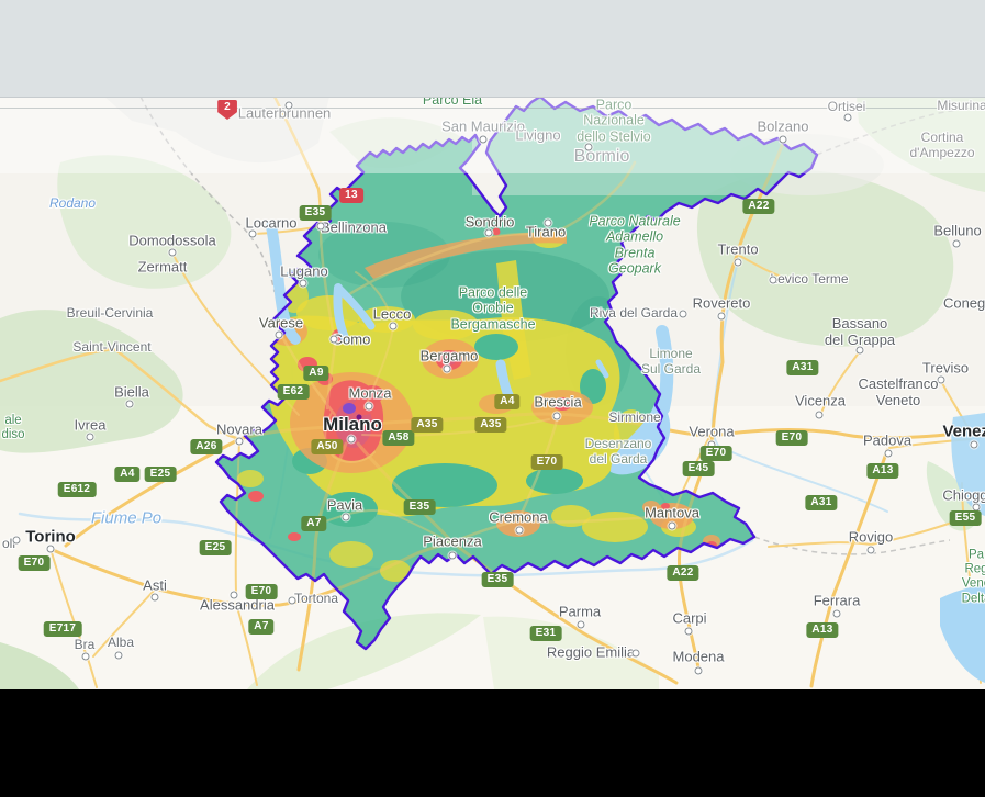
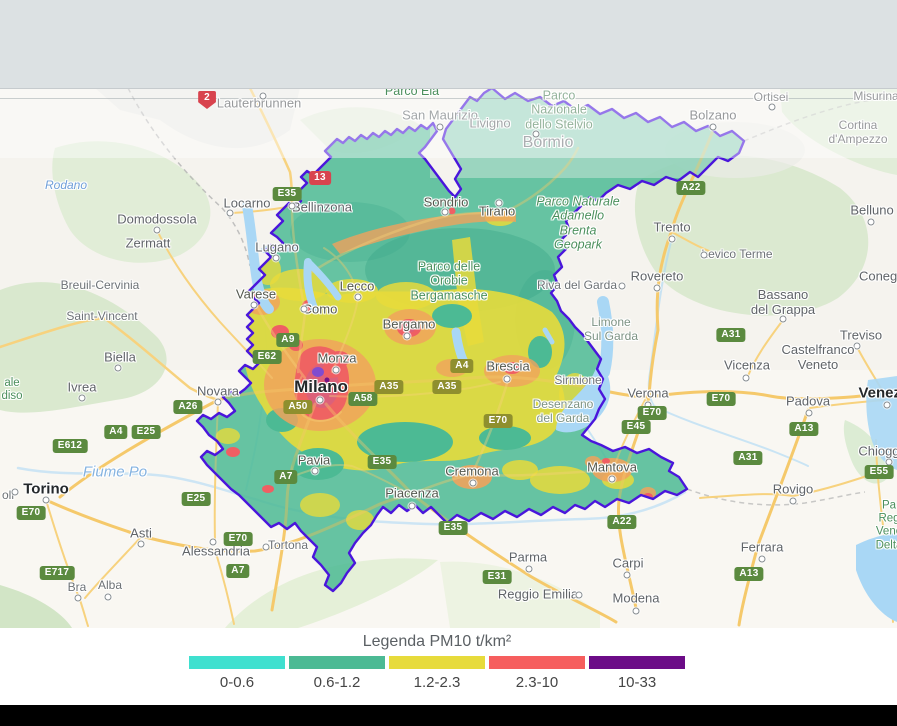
  Torino
  Milano
  Varese
  omo
  Lecco
  Sondrio
  Tirano
  Monza
  Bergamo
  Brescia
  Pavia
  Piacenza
  Cremona
  Mantova
  Lauterbrunnen
  Domodossola
  Locarno
  Bellinzona
  Lugano
  Zermatt
  Breuil-Cervinia
  Saint-Vincent
  Biella
  Ivrea
  Novara
  Asti
  Alessandria
  Tortona
  Bra
  Alba
  Parma
  Reggio Emilia
  Carpi
  Modena
  Ferrara
  Rovigo
  Chiogg
  Verona
  Vicenza
  Padova
  Treviso
  Belluno
  Trento
  Rovereto
  Bolzano
  evico Terme
  Ortisei
  Misurina
  Cortina
  d'Ampezzo
  Castelfranco
  Veneto
  Bassano
  del Grappa
  Coneg
  Riva del Garda
  Limone
  Sul Garda
  Sirmione
  Desenzano
  del Garda
  San Maurizio
  Livigno
  Bormio
  Parco Ela
  Parco
  Nazionale
  dello Stelvio
  Parco Naturale
  Adamello
  Brenta
  Geopark
  Parco delle
  Orobie
  Bergamasche
  ale
  diso
  Pa
  Reg
  Ven
  Delt
  Rodano
  Fiume Po
  2
  13
  E35
  E35
  E35
  E62
  A9
  A50
  A58
  A35
  A35
  A4
  E70
  A7
  A26
  A4
  E25
  E612
  E70
  E25
  E717
  E70
  A7
  A22
  A22
  A31
  A31
  E70
  E70
  E45
  A13
  A13
  E55
  E31
+ Legenda PM10 t/km²
+ 0-0.6
+ 0.6-1.2
+ 1.2-2.3
+ 2.3-10
+ 10-33
